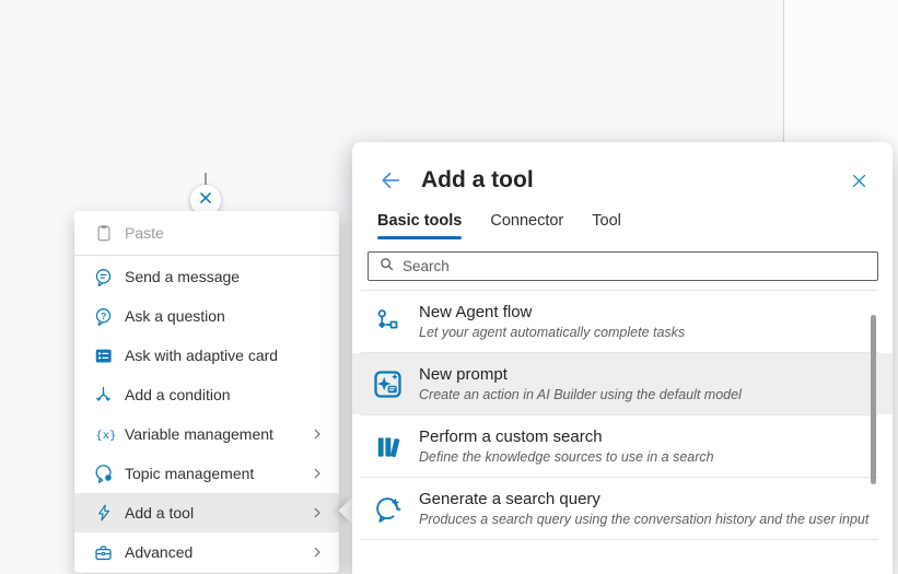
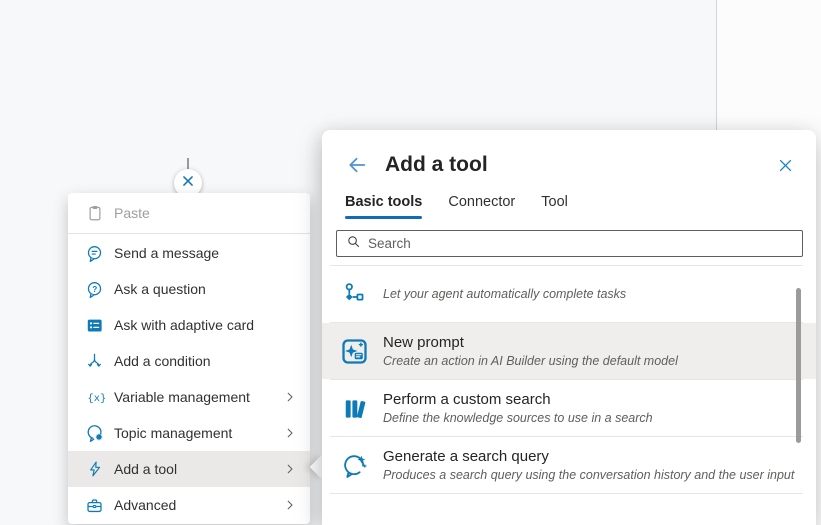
  Paste
  Send a message
  ?
  Ask a question
  Ask with adaptive card
  Add a condition
  {x}
  Variable management
  Topic management
  Add a tool
  Advanced
  Add a tool
  Basic tools
  Connector
  Tool
  Search
- New Agent flow
  Let your agent automatically complete tasks
  New prompt
  Create an action in AI Builder using the default model
  Perform a custom search
  Define the knowledge sources to use in a search
  Generate a search query
  Produces a search query using the conversation history and the user input
